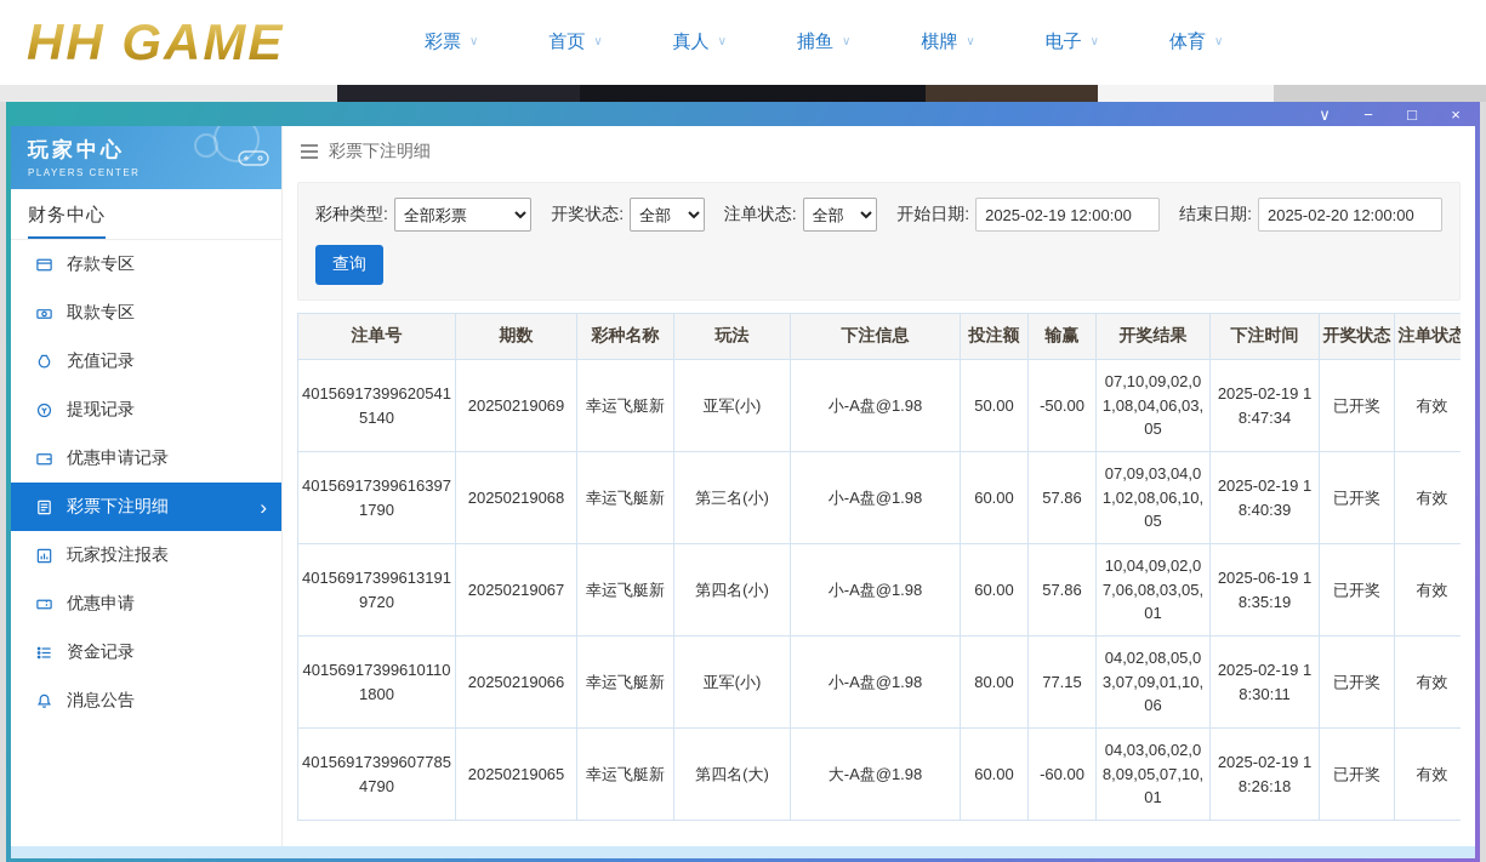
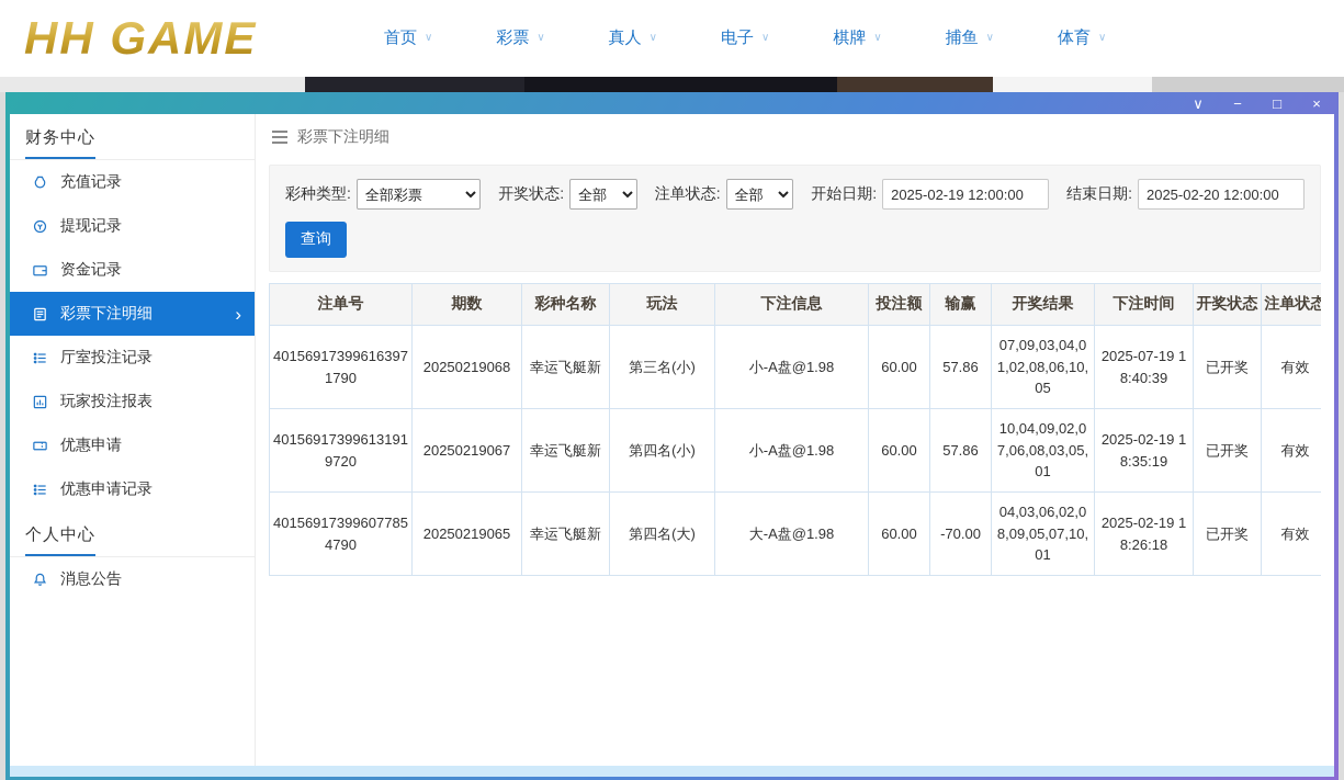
  HH GAME
- 彩票
+ 首页
  ∨
- 首页
+ 彩票
  ∨
  真人
  ∨
- 捕鱼
+ 电子
  ∨
  棋牌
  ∨
- 电子
+ 捕鱼
  ∨
  体育
  ∨
  ∨
  −
  □
  ×
- 玩家中心
- PLAYERS CENTER
  财务中心
- 存款专区
- 取款专区
  充值记录
  提现记录
- 优惠申请记录
+ 资金记录
  彩票下注明细
  ›
+ 厅室投注记录
  玩家投注报表
  优惠申请
- 资金记录
+ 优惠申请记录
+ 个人中心
  消息公告
  彩票下注明细
  彩种类型:
  全部彩票
  开奖状态:
  全部
  注单状态:
  全部
  开始日期:
  2025-02-19 12:00:00
  结束日期:
  2025-02-20 12:00:00
  查询
  注单号	期数	彩种名称	玩法	下注信息	投注额	输赢	开奖结果	下注时间	开奖状态	注单状态
- 401569173996205415140	20250219069	幸运飞艇新	亚军(小)	小-A盘@1.98	50.00	-50.00	07,10,09,02,01,08,04,06,03,05	2025-02-19 18:47:34	已开奖	有效
- 401569173996163971790	20250219068	幸运飞艇新	第三名(小)	小-A盘@1.98	60.00	57.86	07,09,03,04,01,02,08,06,10,05	2025-02-19 18:40:39	已开奖	有效
+ 401569173996163971790	20250219068	幸运飞艇新	第三名(小)	小-A盘@1.98	60.00	57.86	07,09,03,04,01,02,08,06,10,05	2025-07-19 18:40:39	已开奖	有效
- 401569173996131919720	20250219067	幸运飞艇新	第四名(小)	小-A盘@1.98	60.00	57.86	10,04,09,02,07,06,08,03,05,01	2025-06-19 18:35:19	已开奖	有效
+ 401569173996131919720	20250219067	幸运飞艇新	第四名(小)	小-A盘@1.98	60.00	57.86	10,04,09,02,07,06,08,03,05,01	2025-02-19 18:35:19	已开奖	有效
- 401569173996101101800	20250219066	幸运飞艇新	亚军(小)	小-A盘@1.98	80.00	77.15	04,02,08,05,03,07,09,01,10,06	2025-02-19 18:30:11	已开奖	有效
- 401569173996077854790	20250219065	幸运飞艇新	第四名(大)	大-A盘@1.98	60.00	-60.00	04,03,06,02,08,09,05,07,10,01	2025-02-19 18:26:18	已开奖	有效
+ 401569173996077854790	20250219065	幸运飞艇新	第四名(大)	大-A盘@1.98	60.00	-70.00	04,03,06,02,08,09,05,07,10,01	2025-02-19 18:26:18	已开奖	有效
